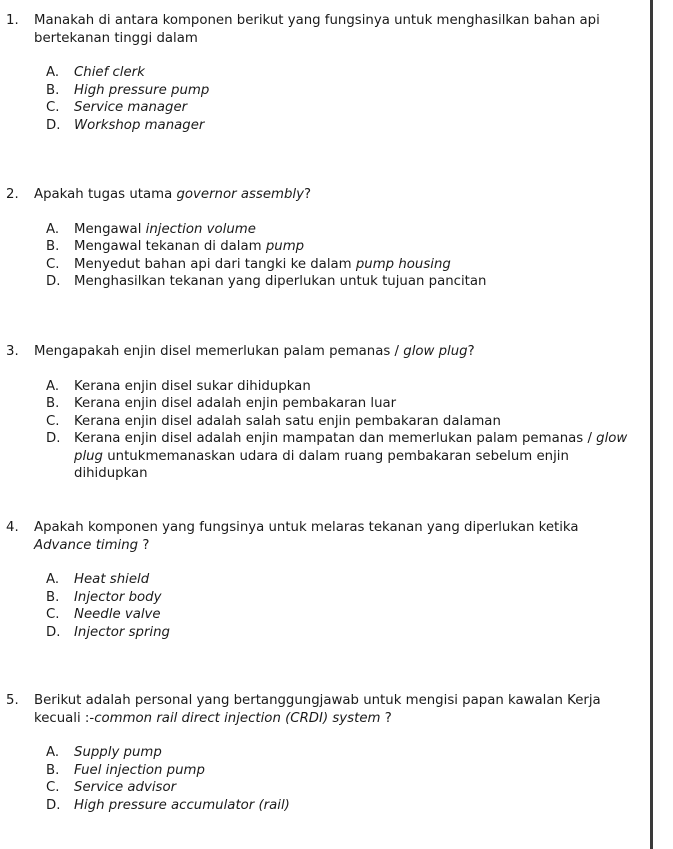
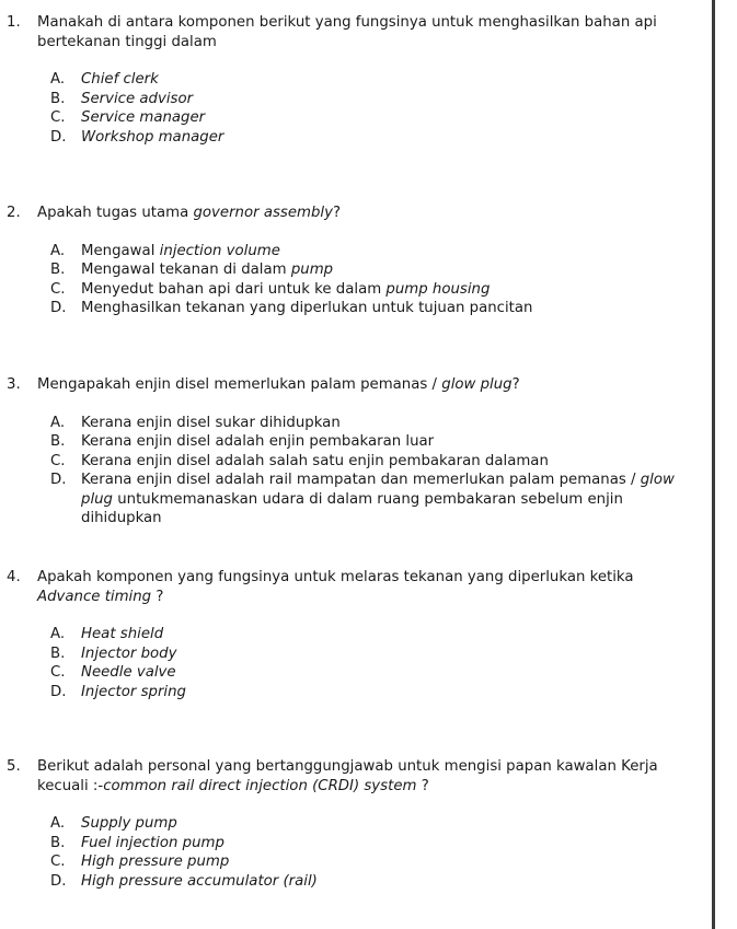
  1.
  Manakah di antara komponen berikut yang fungsinya untuk menghasilkan bahan api bertekanan tinggi dalam
  A.
  Chief clerk
  B.
- High pressure pump
+ Service advisor
  C.
  Service manager
  D.
  Workshop manager
  2.
  Apakah tugas utama governor assembly?
  A.
  Mengawal injection volume
  B.
  Mengawal tekanan di dalam pump
  C.
- Menyedut bahan api dari tangki ke dalam pump housing
+ Menyedut bahan api dari untuk ke dalam pump housing
  D.
  Menghasilkan tekanan yang diperlukan untuk tujuan pancitan
  3.
  Mengapakah enjin disel memerlukan palam pemanas / glow plug?
  A.
  Kerana enjin disel sukar dihidupkan
  B.
  Kerana enjin disel adalah enjin pembakaran luar
  C.
  Kerana enjin disel adalah salah satu enjin pembakaran dalaman
  D.
- Kerana enjin disel adalah enjin mampatan dan memerlukan palam pemanas / glow plug untukmemanaskan udara di dalam ruang pembakaran sebelum enjin dihidupkan
+ Kerana enjin disel adalah rail mampatan dan memerlukan palam pemanas / glow plug untukmemanaskan udara di dalam ruang pembakaran sebelum enjin dihidupkan
  4.
  Apakah komponen yang fungsinya untuk melaras tekanan yang diperlukan ketika Advance timing ?
  A.
  Heat shield
  B.
  Injector body
  C.
  Needle valve
  D.
  Injector spring
  5.
  Berikut adalah personal yang bertanggungjawab untuk mengisi papan kawalan Kerja kecuali :-common rail direct injection (CRDI) system ?
  A.
  Supply pump
  B.
  Fuel injection pump
  C.
- Service advisor
+ High pressure pump
  D.
  High pressure accumulator (rail)
